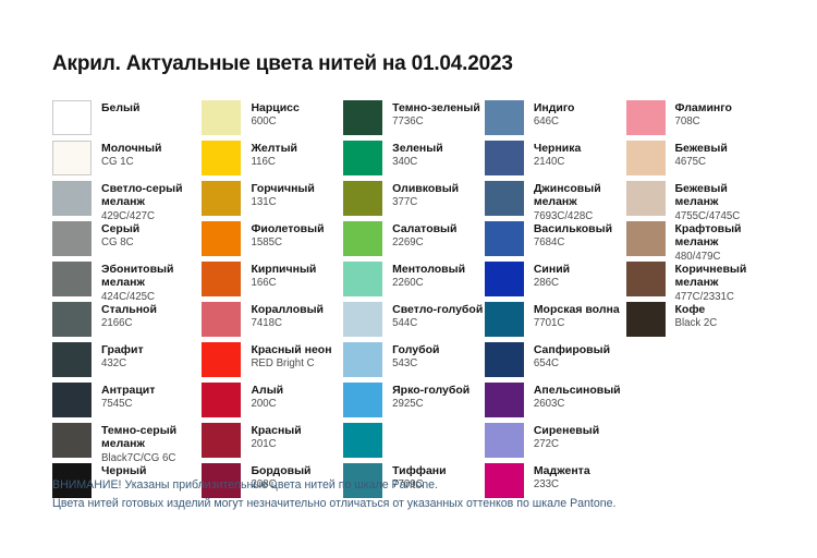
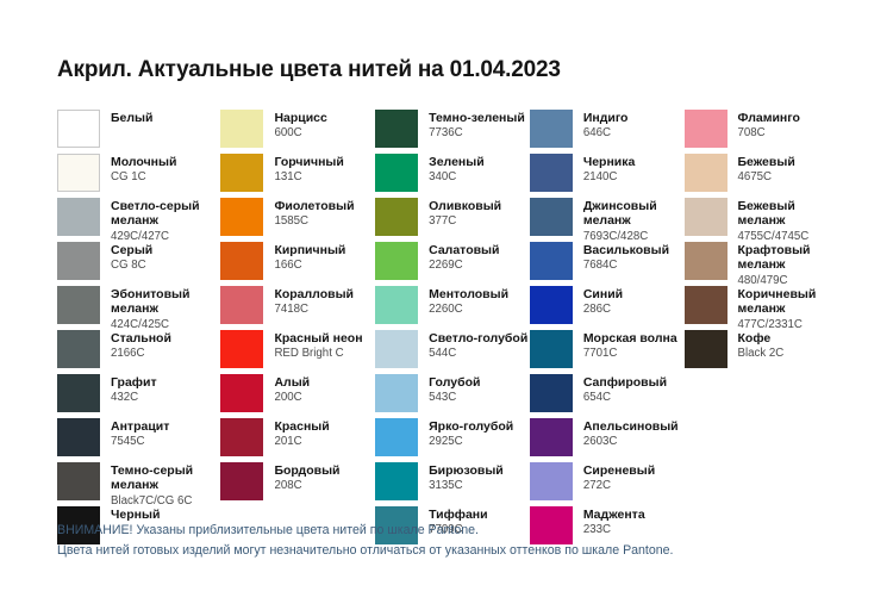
  Акрил. Актуальные цвета нитей на 01.04.2023
  Белый
  Молочный
  CG 1C
  Светло-серый
  меланж
  429C/427C
  Серый
  CG 8C
  Эбонитовый
  меланж
  424C/425C
  Стальной
  2166C
  Графит
  432C
  Антрацит
  7545C
  Темно-серый
  меланж
  Black7C/CG 6C
  Черный
  Нарцисс
  600C
- Желтый
- 116C
  Горчичный
  131C
  Фиолетовый
  1585C
  Кирпичный
  166C
  Коралловый
  7418C
  Красный неон
  RED Bright C
  Алый
  200C
  Красный
  201C
  Бордовый
  208C
  Темно-зеленый
  7736C
  Зеленый
  340C
  Оливковый
  377C
  Салатовый
  2269C
  Ментоловый
  2260C
  Светло-голубой
  544C
  Голубой
  543C
  Ярко-голубой
  2925C
+ Бирюзовый
+ 3135C
  Тиффани
  7709C
  Индиго
  646C
  Черника
  2140C
  Джинсовый
  меланж
  7693C/428C
  Васильковый
  7684C
  Синий
  286C
  Морская волна
  7701C
  Сапфировый
  654C
  Апельсиновый
  2603C
  Сиреневый
  272C
  Маджента
  233C
  Фламинго
  708C
  Бежевый
  4675C
  Бежевый
  меланж
  4755C/4745C
  Крафтовый меланж
  480/479C
  Коричневый
  меланж
  477C/2331C
  Кофе
  Black 2C
  ВНИМАНИЕ! Указаны приблизительные цвета нитей по шкале Pantone.
  Цвета нитей готовых изделий могут незначительно отличаться от указанных оттенков по шкале Pantone.
